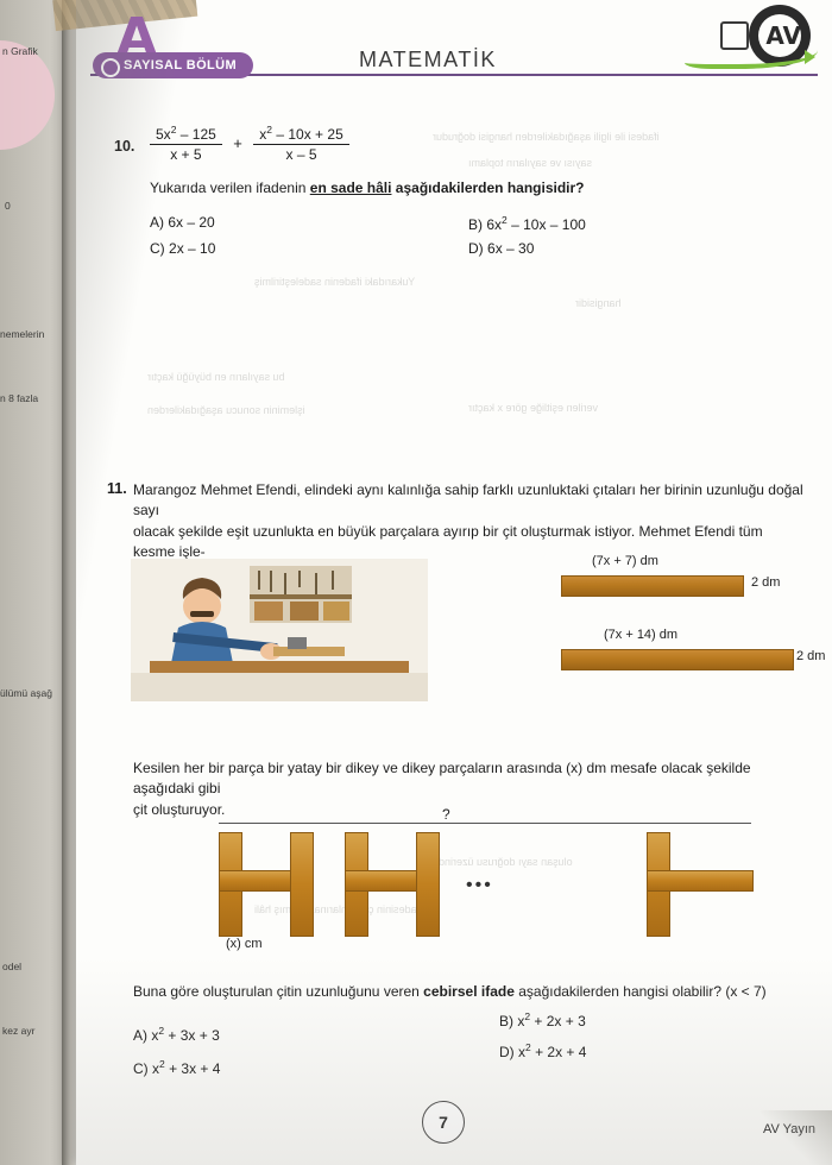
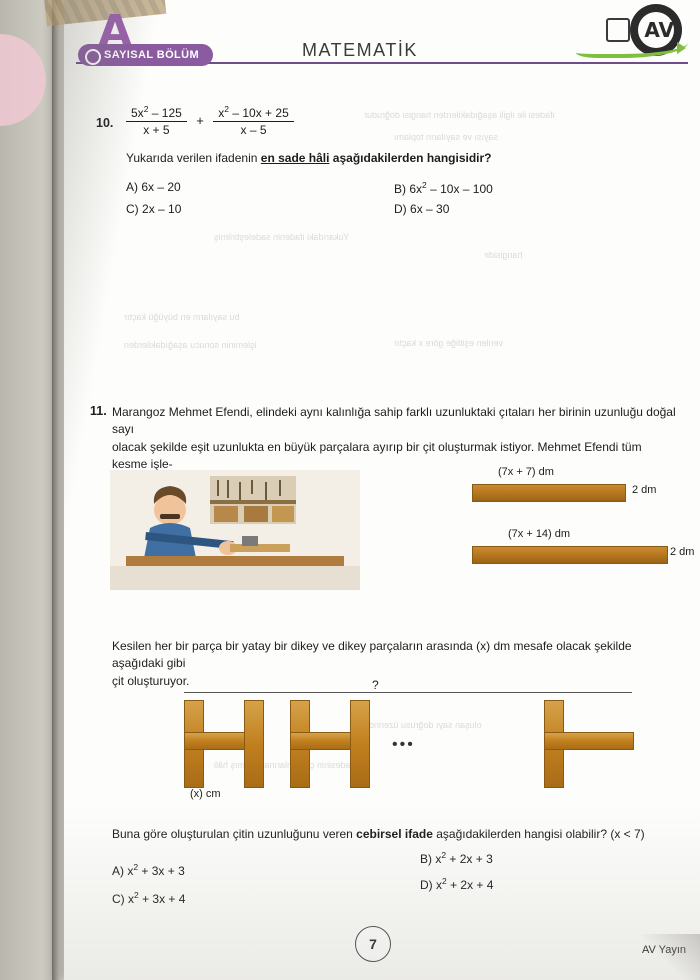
- n Grafik
- 0
- nemelerin
- n 8 fazla
- ülümü aşağ
- odel
- kez ayr
  AV
